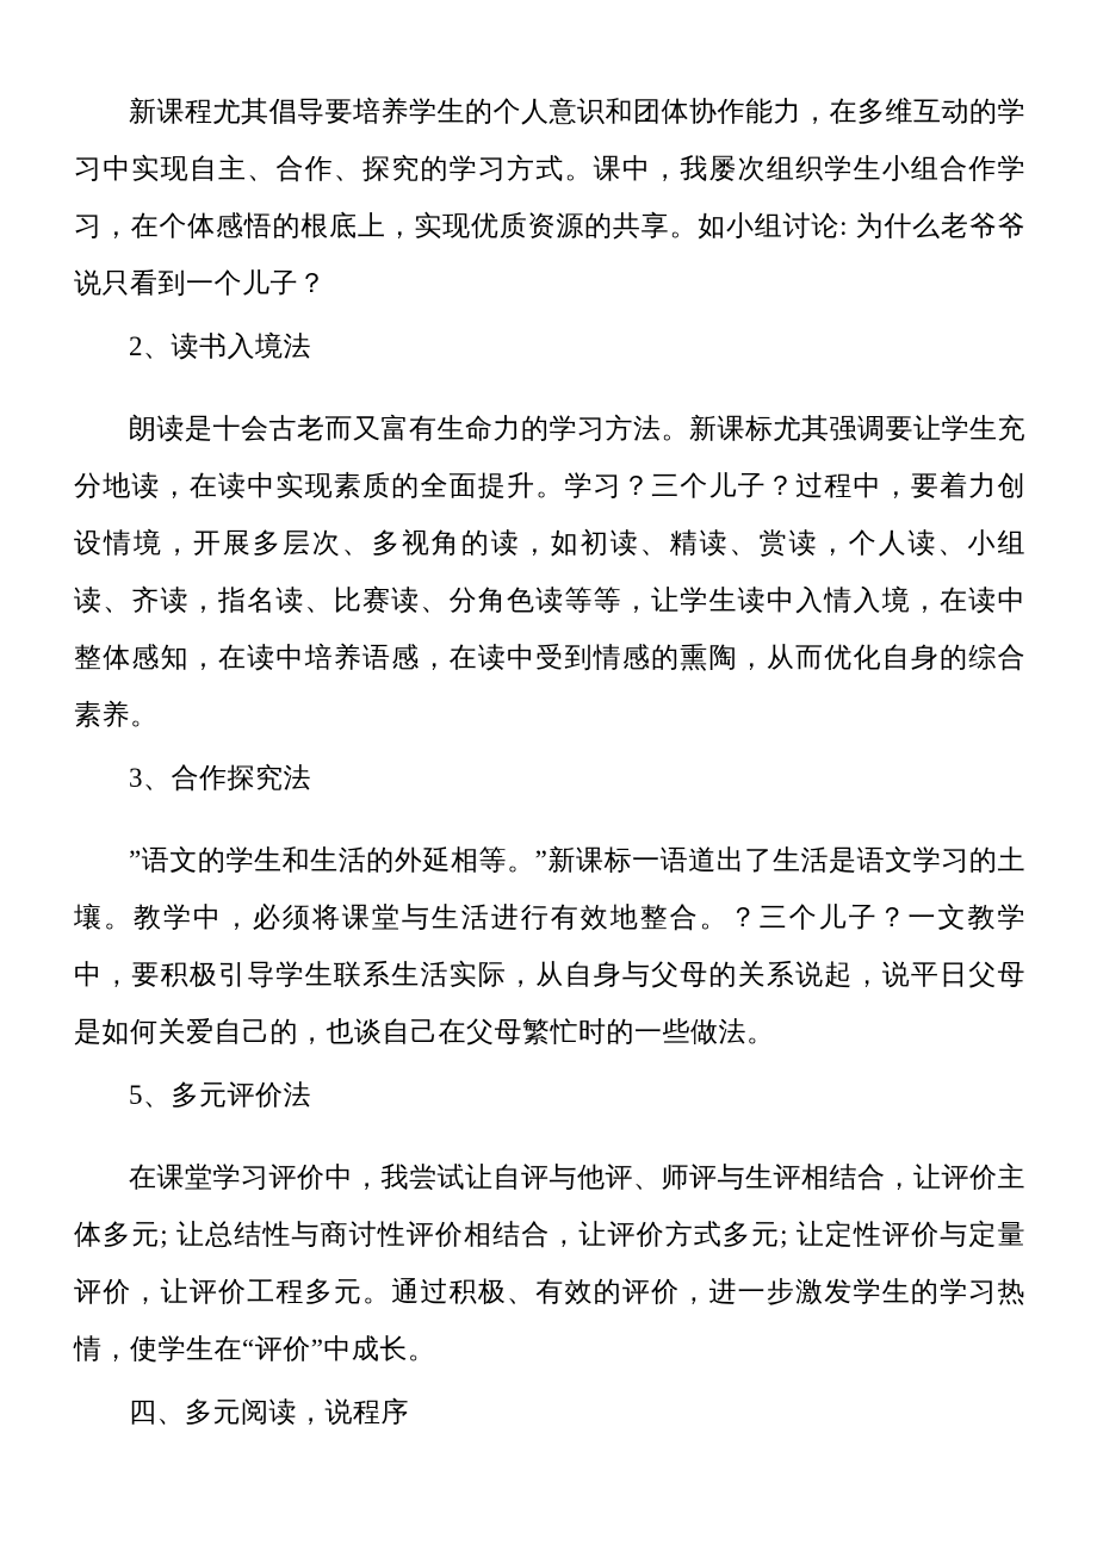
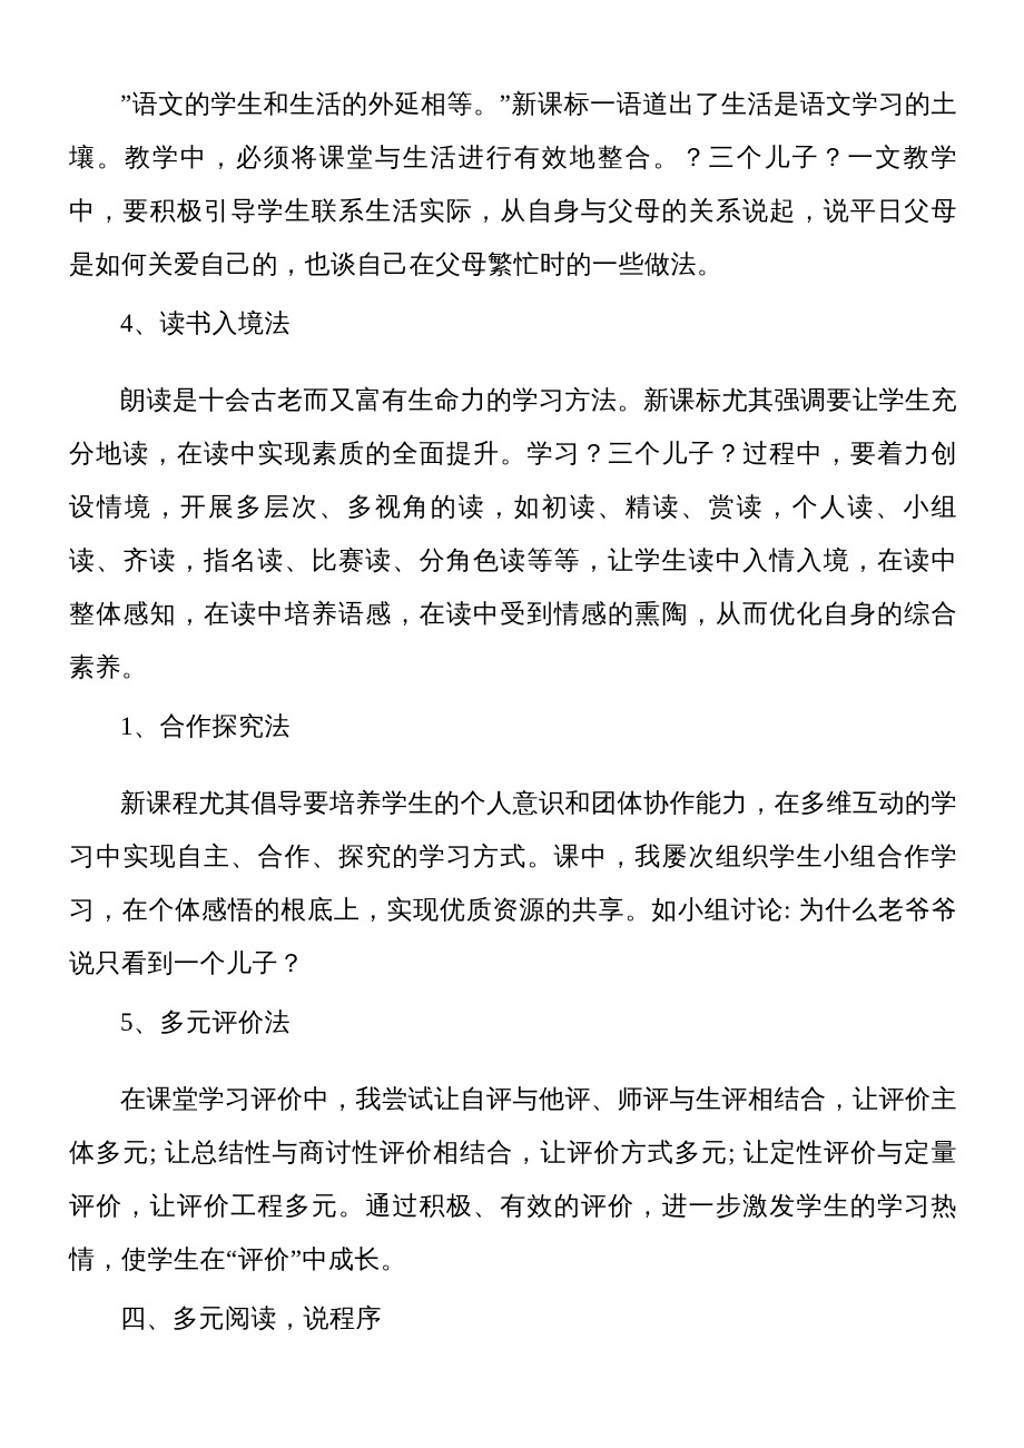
- 新课程尤其倡导要培养学生的个人意识和团体协作能力，在多维互动的学习中实现自主、合作、探究的学习方式。课中，我屡次组织学生小组合作学习，在个体感悟的根底上，实现优质资源的共享。如小组讨论: 为什么老爷爷说只看到一个儿子？
+ ”语文的学生和生活的外延相等。”新课标一语道出了生活是语文学习的土壤。教学中，必须将课堂与生活进行有效地整合。？三个儿子？一文教学中，要积极引导学生联系生活实际，从自身与父母的关系说起，说平日父母是如何关爱自己的，也谈自己在父母繁忙时的一些做法。
- 2、读书入境法
+ 4、读书入境法
  朗读是十会古老而又富有生命力的学习方法。新课标尤其强调要让学生充分地读，在读中实现素质的全面提升。学习？三个儿子？过程中，要着力创设情境，开展多层次、多视角的读，如初读、精读、赏读，个人读、小组读、齐读，指名读、比赛读、分角色读等等，让学生读中入情入境，在读中整体感知，在读中培养语感，在读中受到情感的熏陶，从而优化自身的综合素养。
- 3、合作探究法
+ 1、合作探究法
- ”语文的学生和生活的外延相等。”新课标一语道出了生活是语文学习的土壤。教学中，必须将课堂与生活进行有效地整合。？三个儿子？一文教学中，要积极引导学生联系生活实际，从自身与父母的关系说起，说平日父母是如何关爱自己的，也谈自己在父母繁忙时的一些做法。
+ 新课程尤其倡导要培养学生的个人意识和团体协作能力，在多维互动的学习中实现自主、合作、探究的学习方式。课中，我屡次组织学生小组合作学习，在个体感悟的根底上，实现优质资源的共享。如小组讨论: 为什么老爷爷说只看到一个儿子？
  5、多元评价法
  在课堂学习评价中，我尝试让自评与他评、师评与生评相结合，让评价主体多元; 让总结性与商讨性评价相结合，让评价方式多元; 让定性评价与定量评价，让评价工程多元。通过积极、有效的评价，进一步激发学生的学习热情，使学生在“评价”中成长。
  四、多元阅读，说程序
